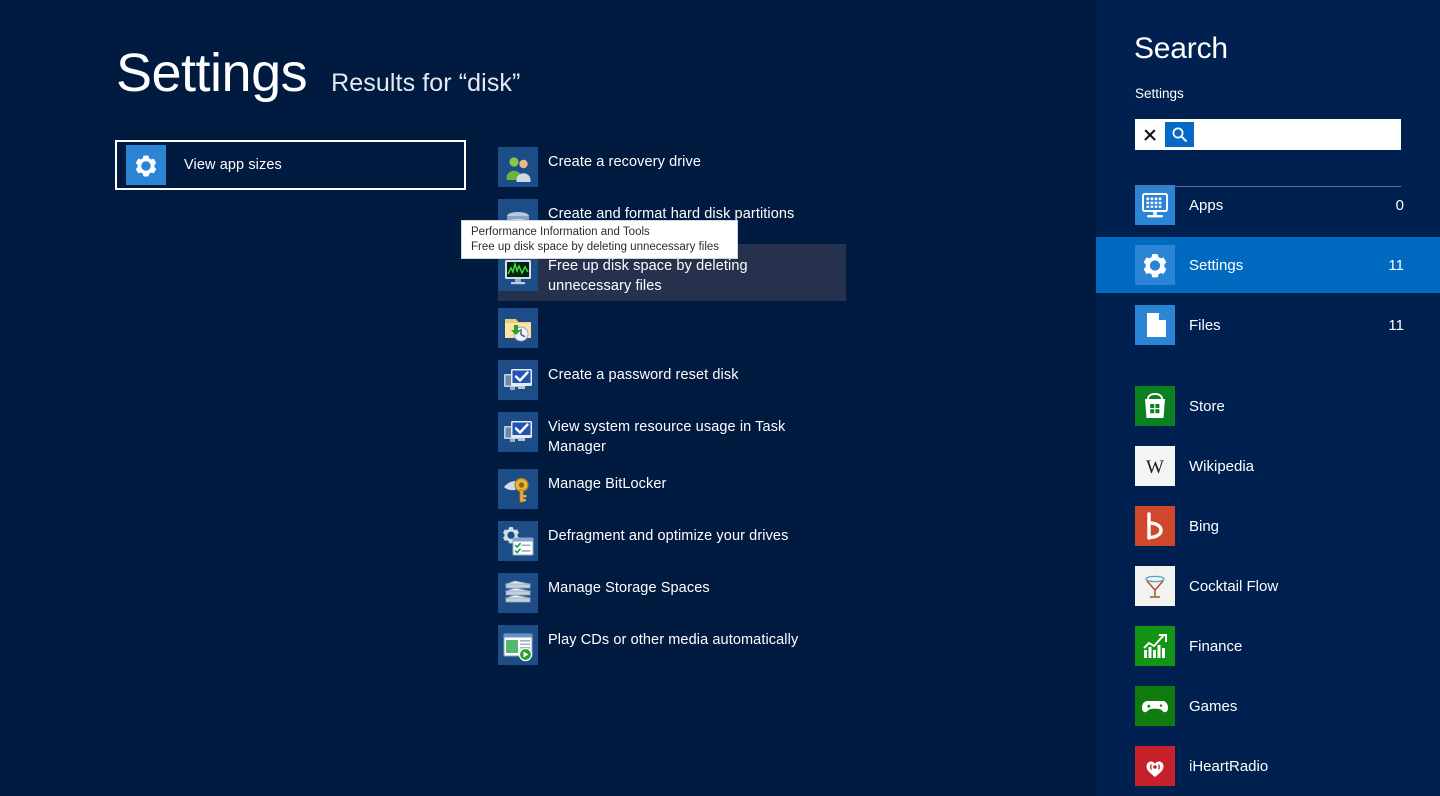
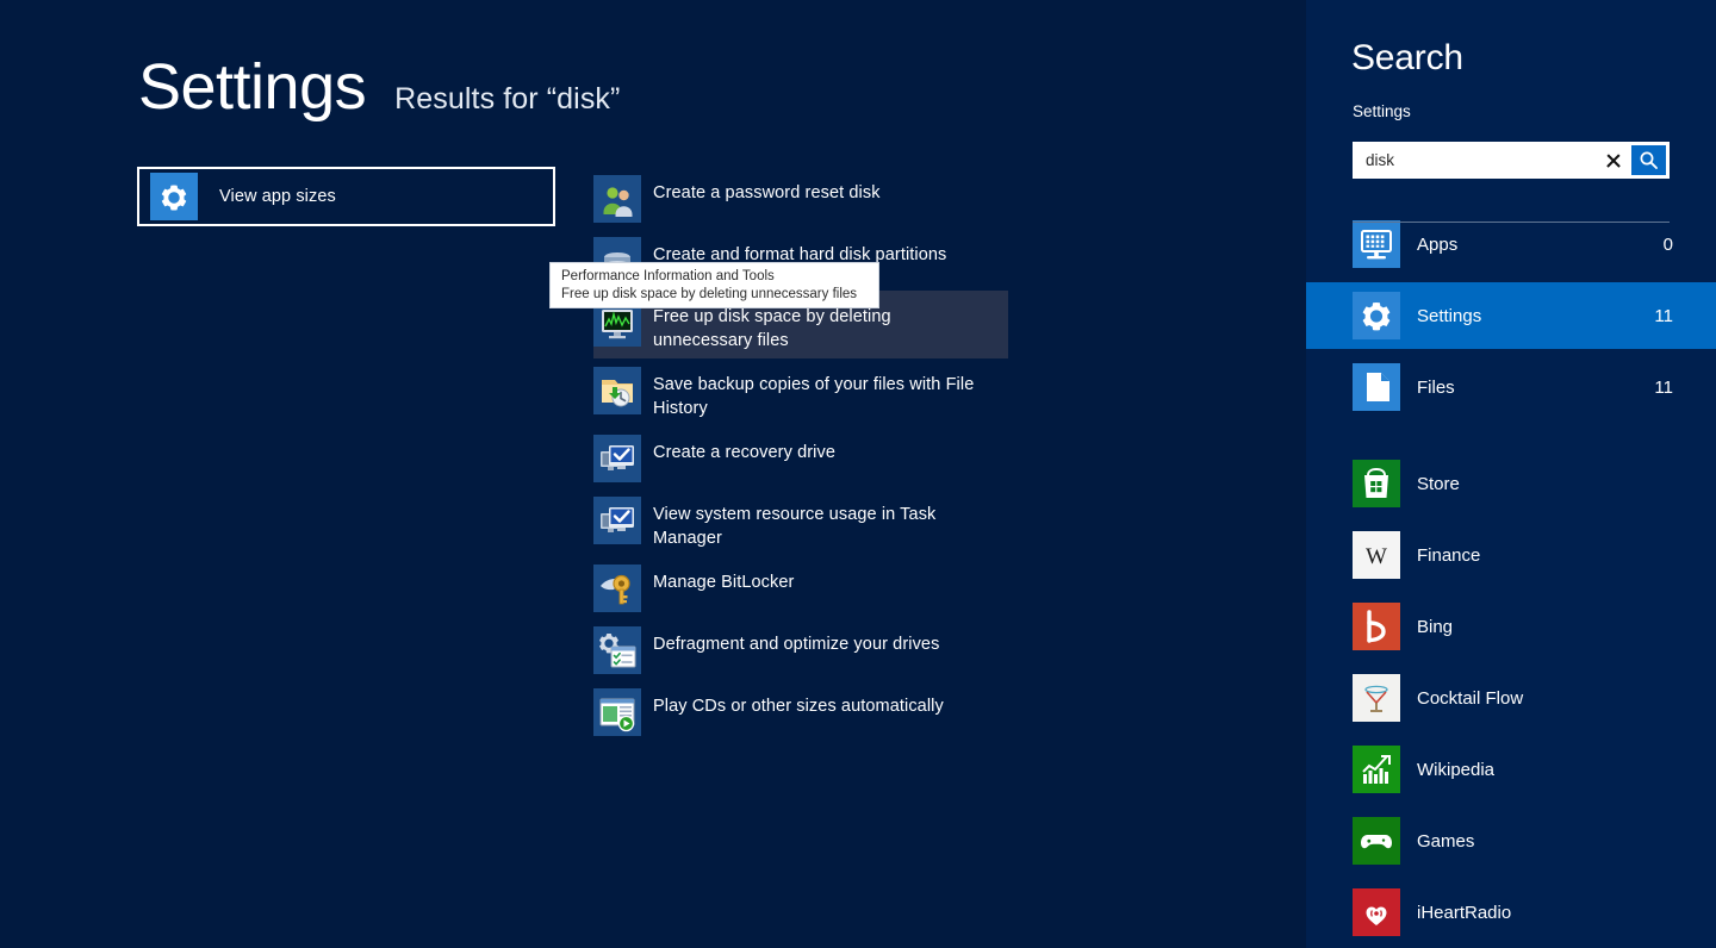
  Settings
  Results for “disk”
  View app sizes
- Create a recovery drive
+ Create a password reset disk
  Create and format hard disk partitions
  Free up disk space by deleting unnecessary files
+ Save backup copies of your files with File History
- Create a password reset disk
+ Create a recovery drive
  View system resource usage in Task Manager
  Manage BitLocker
  Defragment and optimize your drives
- Manage Storage Spaces
- Play CDs or other media automatically
+ Play CDs or other sizes automatically
  Performance Information and Tools
  Free up disk space by deleting unnecessary files
  Search
  Settings
+ disk
  Apps
  0
  Settings
  11
  Files
  11
  Store
  W
- Wikipedia
+ Finance
  Bing
  Cocktail Flow
- Finance
+ Wikipedia
  Games
  iHeartRadio
